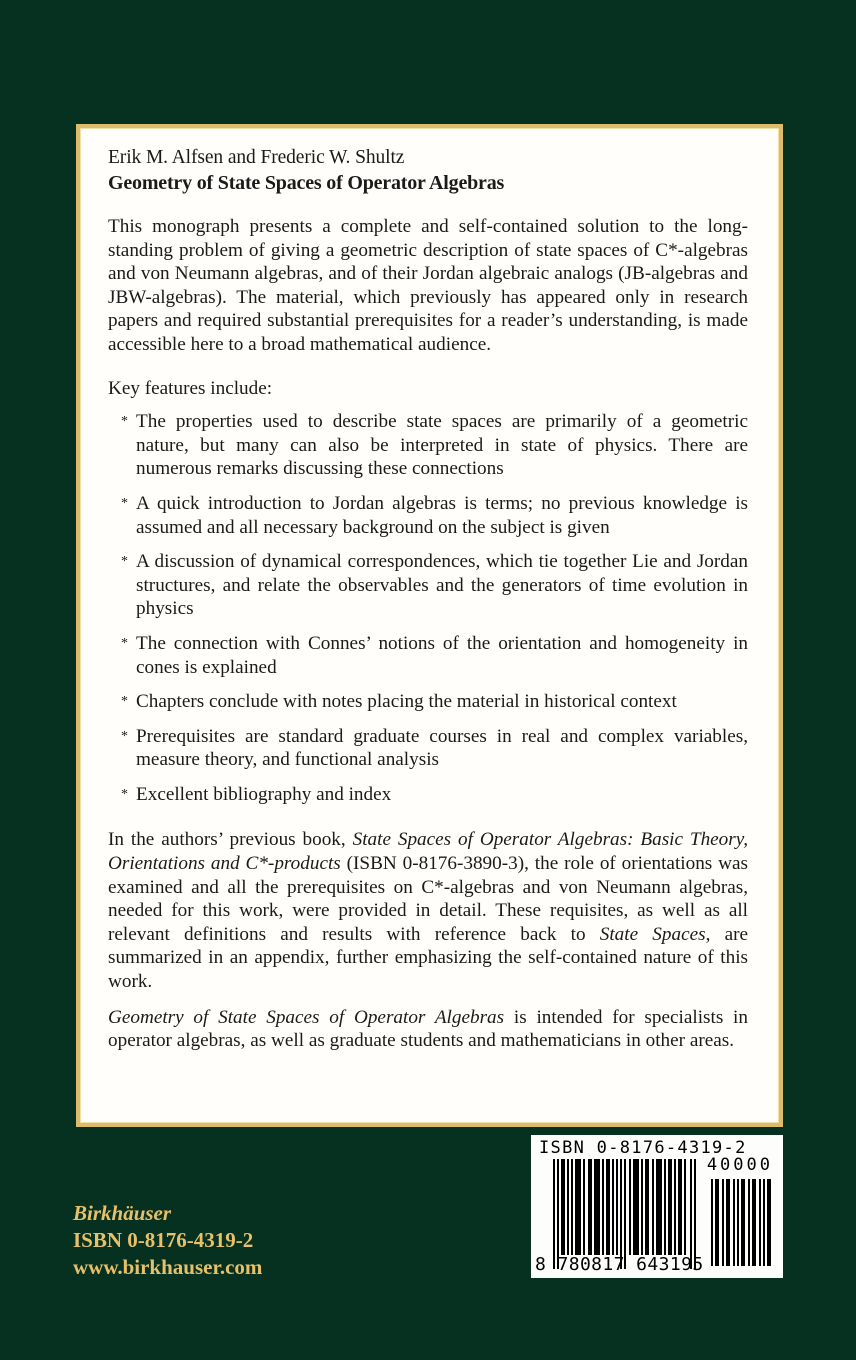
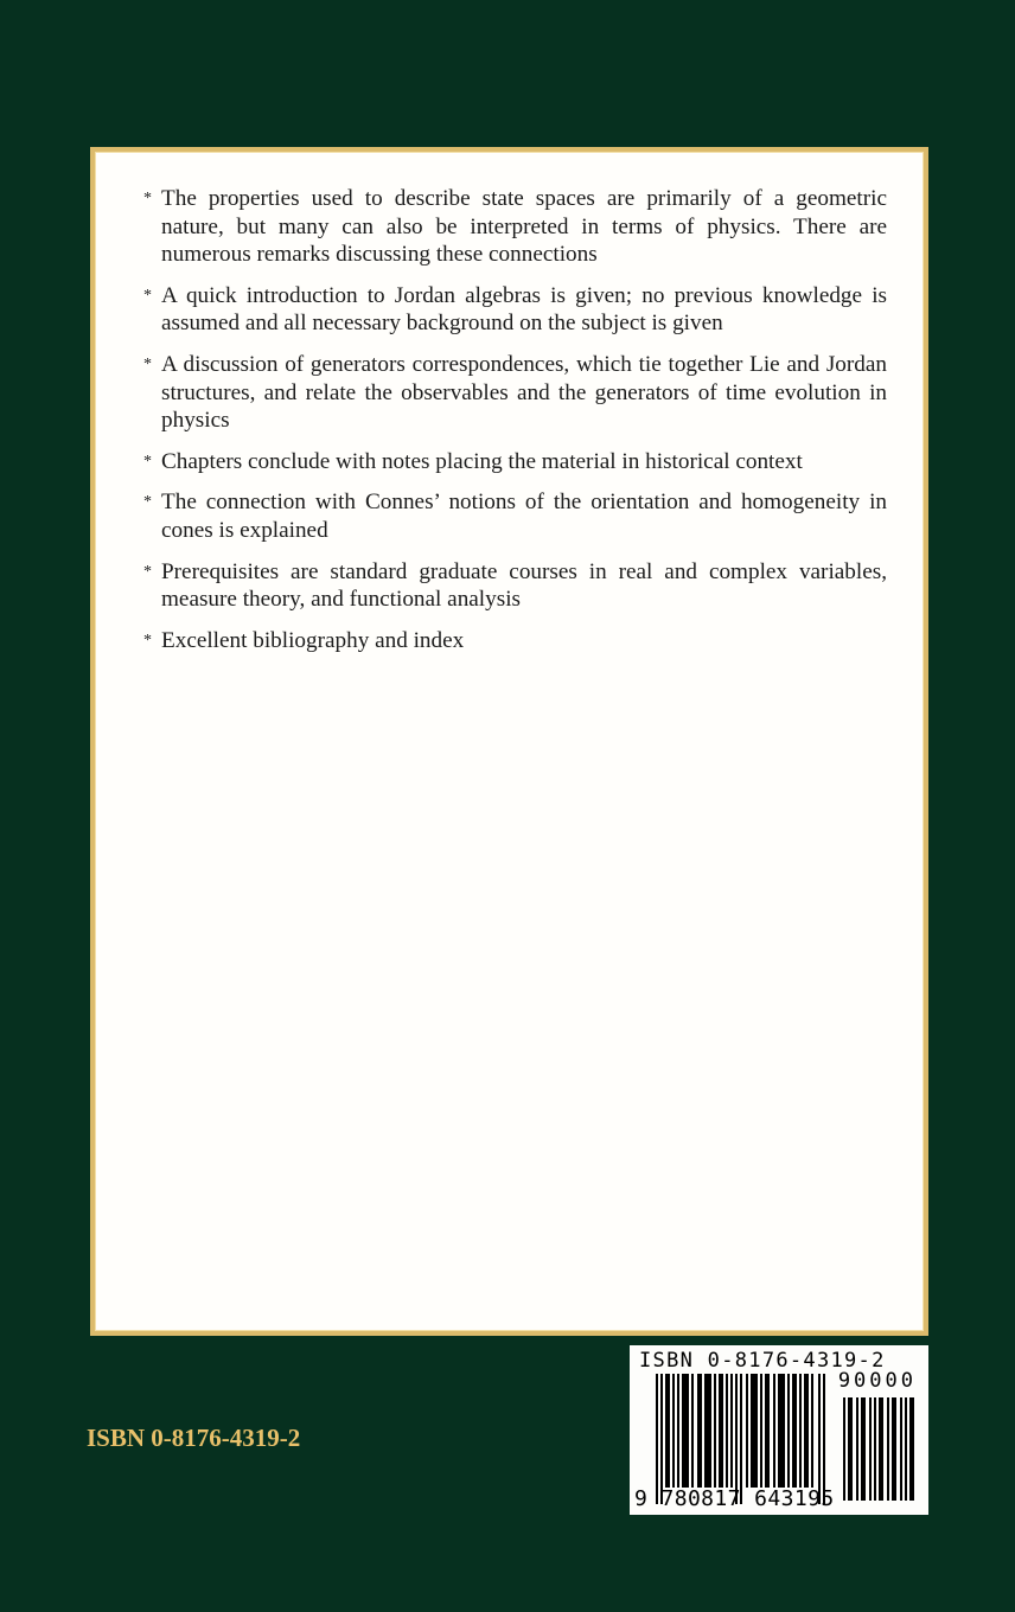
- Erik M. Alfsen and Frederic W. Shultz
- Geometry of State Spaces of Operator Algebras
- This monograph presents a complete and self-contained solution to the long-standing problem of giving a geometric description of state spaces of C*-algebras and von Neumann algebras, and of their Jordan algebraic analogs (JB-algebras and JBW-algebras). The material, which previously has appeared only in research papers and required substantial prerequisites for a reader’s understanding, is made accessible here to a broad mathematical audience.
- Key features include:
  *
- The properties used to describe state spaces are primarily of a geometric nature, but many can also be interpreted in state of physics. There are numerous remarks discussing these connections
+ The properties used to describe state spaces are primarily of a geometric nature, but many can also be interpreted in terms of physics. There are numerous remarks discussing these connections
  *
- A quick introduction to Jordan algebras is terms; no previous knowledge is assumed and all necessary background on the subject is given
+ A quick introduction to Jordan algebras is given; no previous knowledge is assumed and all necessary background on the subject is given
  *
- A discussion of dynamical correspondences, which tie together Lie and Jordan structures, and relate the observables and the generators of time evolution in physics
+ A discussion of generators correspondences, which tie together Lie and Jordan structures, and relate the observables and the generators of time evolution in physics
  *
- The connection with Connes’ notions of the orientation and homogeneity in cones is explained
+ Chapters conclude with notes placing the material in historical context
  *
- Chapters conclude with notes placing the material in historical context
+ The connection with Connes’ notions of the orientation and homogeneity in cones is explained
  *
  Prerequisites are standard graduate courses in real and complex variables, measure theory, and functional analysis
  *
  Excellent bibliography and index
- In the authors’ previous book, State Spaces of Operator Algebras: Basic Theory, Orientations and C*-products (ISBN 0-8176-3890-3), the role of orientations was examined and all the prerequisites on C*-algebras and von Neumann algebras, needed for this work, were provided in detail. These requisites, as well as all relevant definitions and results with reference back to State Spaces, are summarized in an appendix, further emphasizing the self-contained nature of this work.
- Geometry of State Spaces of Operator Algebras is intended for specialists in operator algebras, as well as graduate students and mathematicians in other areas.
- Birkhäuser
  ISBN 0-8176-4319-2
- www.birkhauser.com
  ISBN 0-8176-4319-2
- 40000
+ 90000
- 8 780817 643195
+ 9 780817 643195
